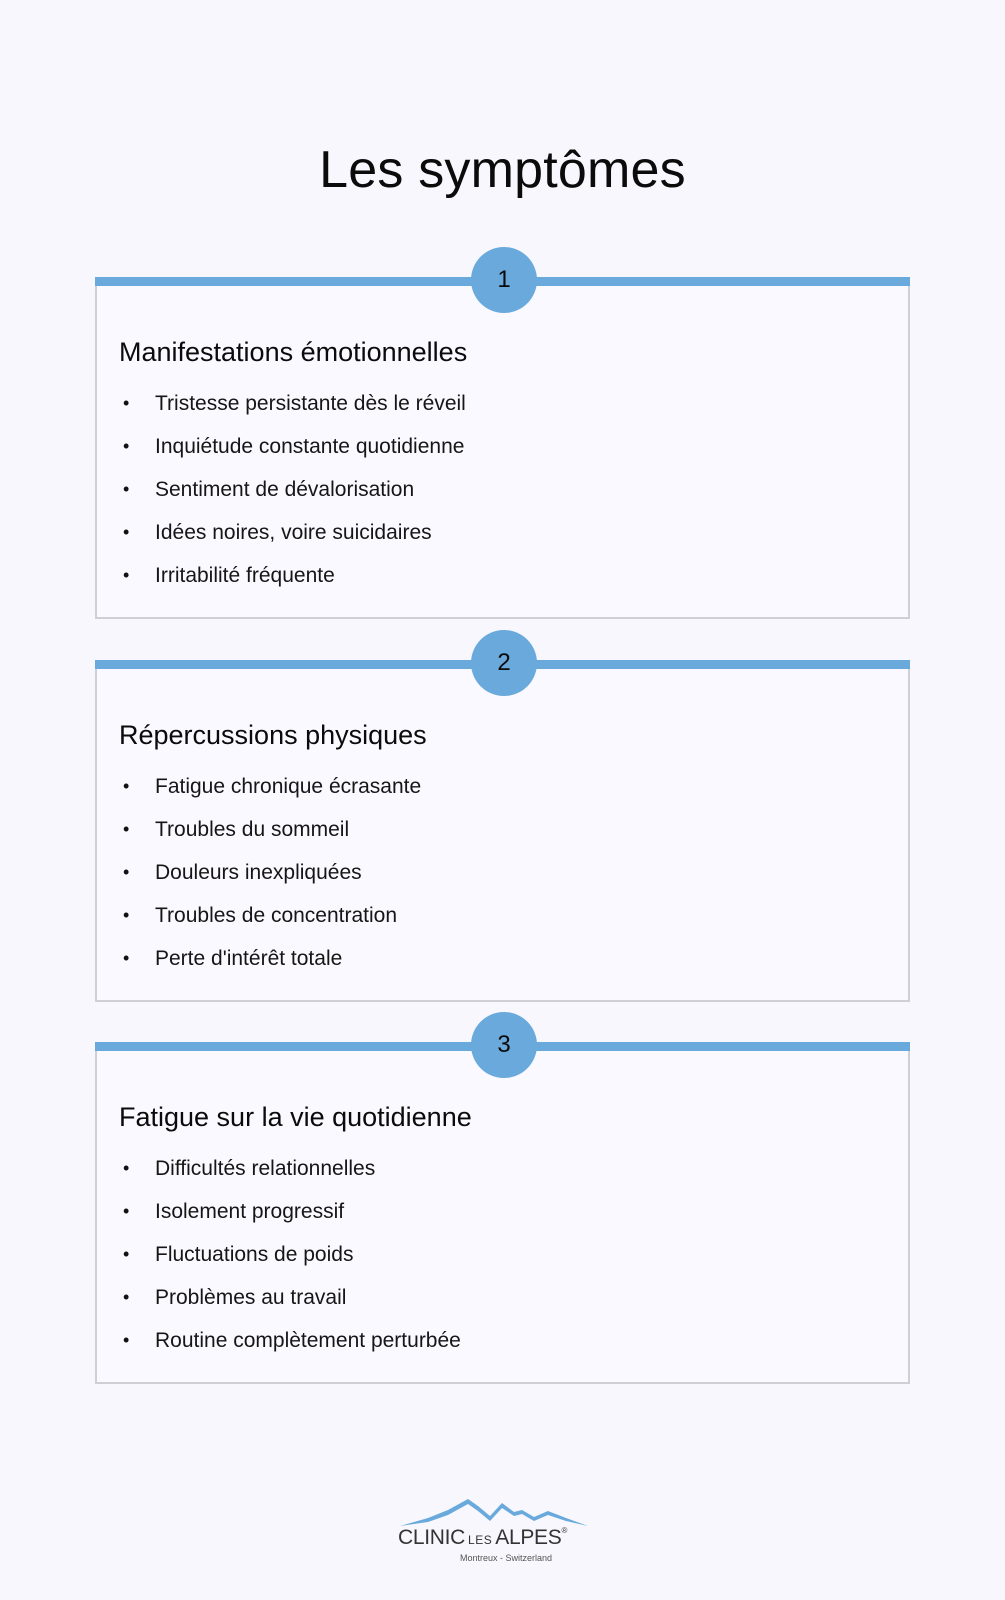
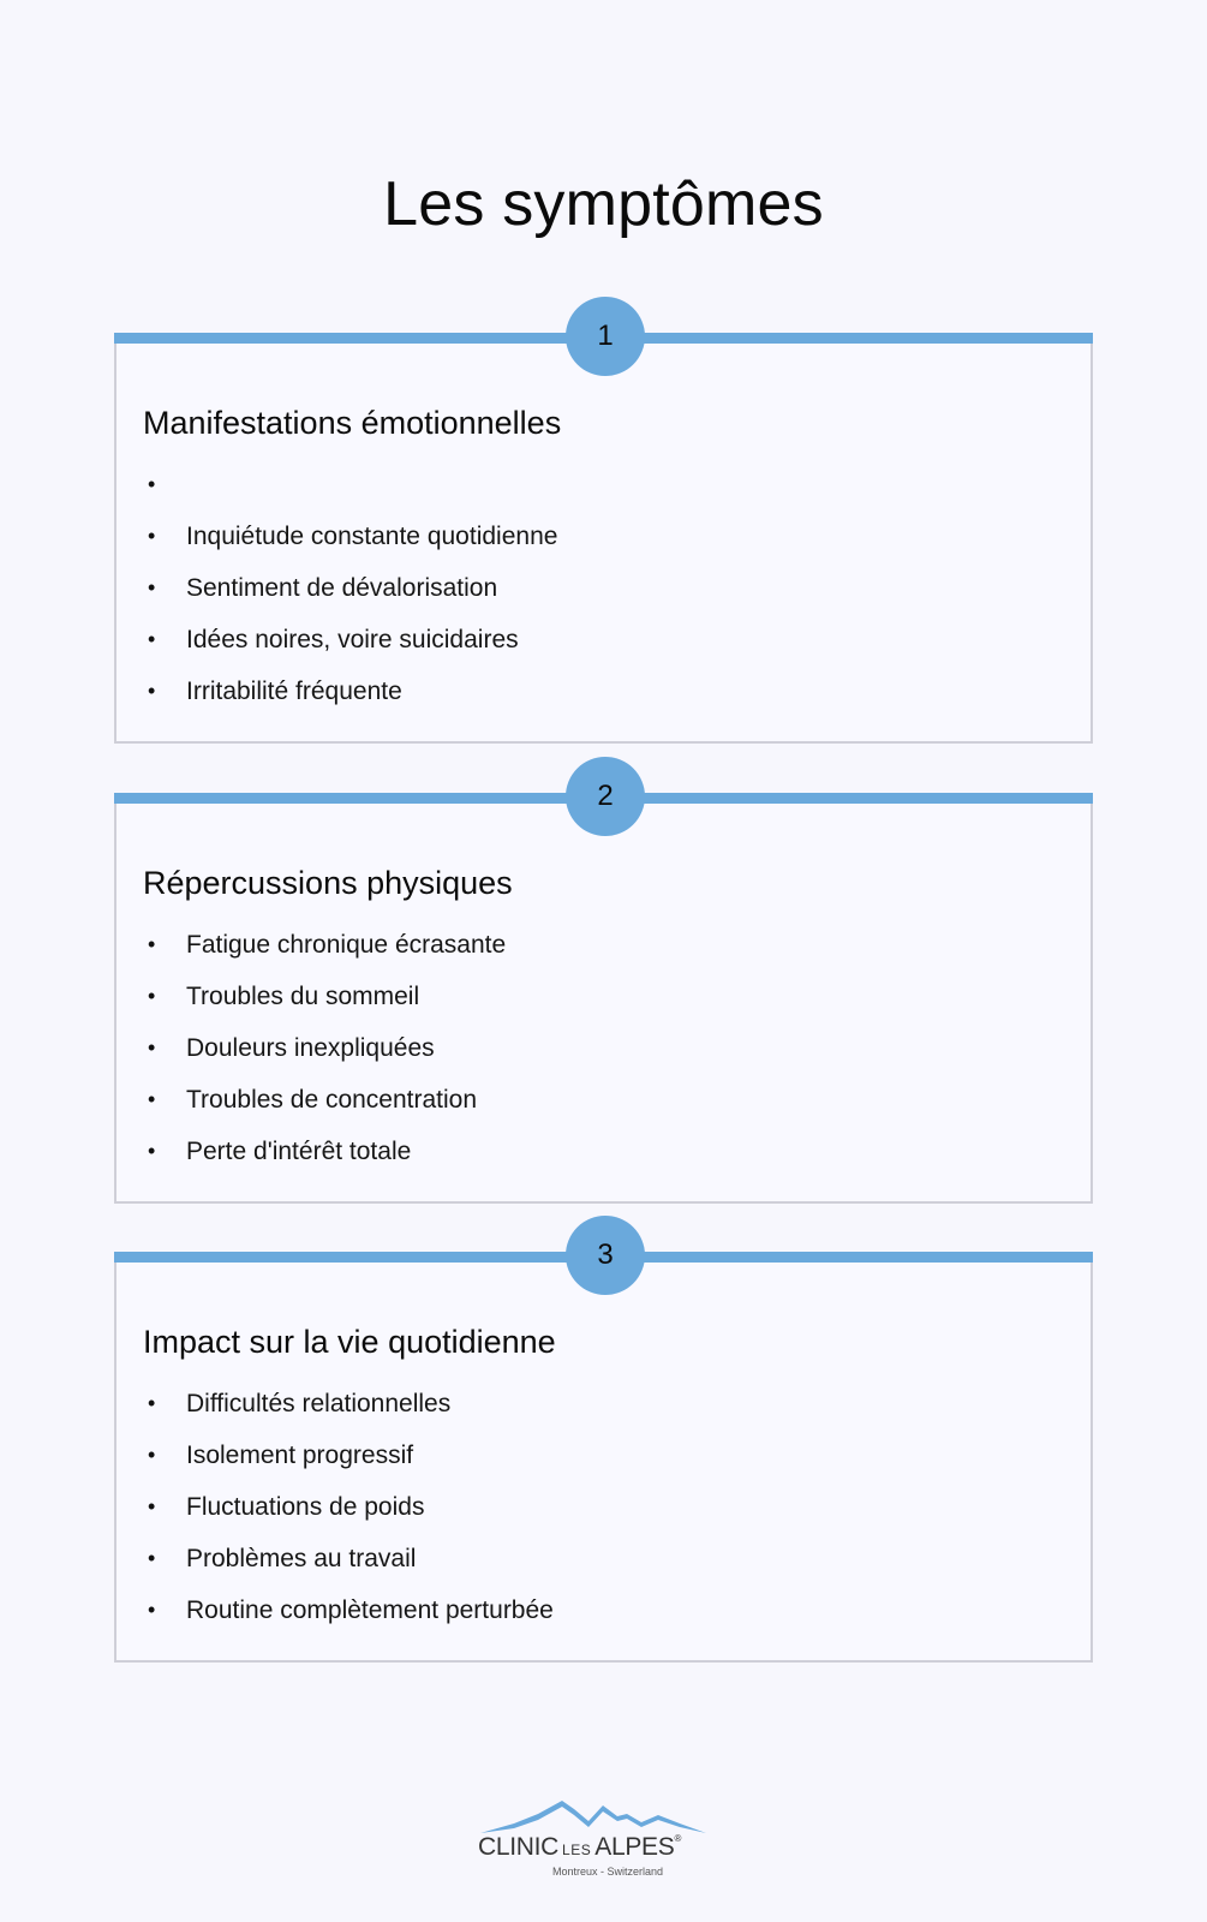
  Les symptômes
  1
  Manifestations émotionnelles
  •
- Tristesse persistante dès le réveil
  •
  Inquiétude constante quotidienne
  •
  Sentiment de dévalorisation
  •
  Idées noires, voire suicidaires
  •
  Irritabilité fréquente
  2
  Répercussions physiques
  •
  Fatigue chronique écrasante
  •
  Troubles du sommeil
  •
  Douleurs inexpliquées
  •
  Troubles de concentration
  •
  Perte d'intérêt totale
  3
- Fatigue sur la vie quotidienne
+ Impact sur la vie quotidienne
  •
  Difficultés relationnelles
  •
  Isolement progressif
  •
  Fluctuations de poids
  •
  Problèmes au travail
  •
  Routine complètement perturbée
  CLINIC LES ALPES®
  Montreux - Switzerland
